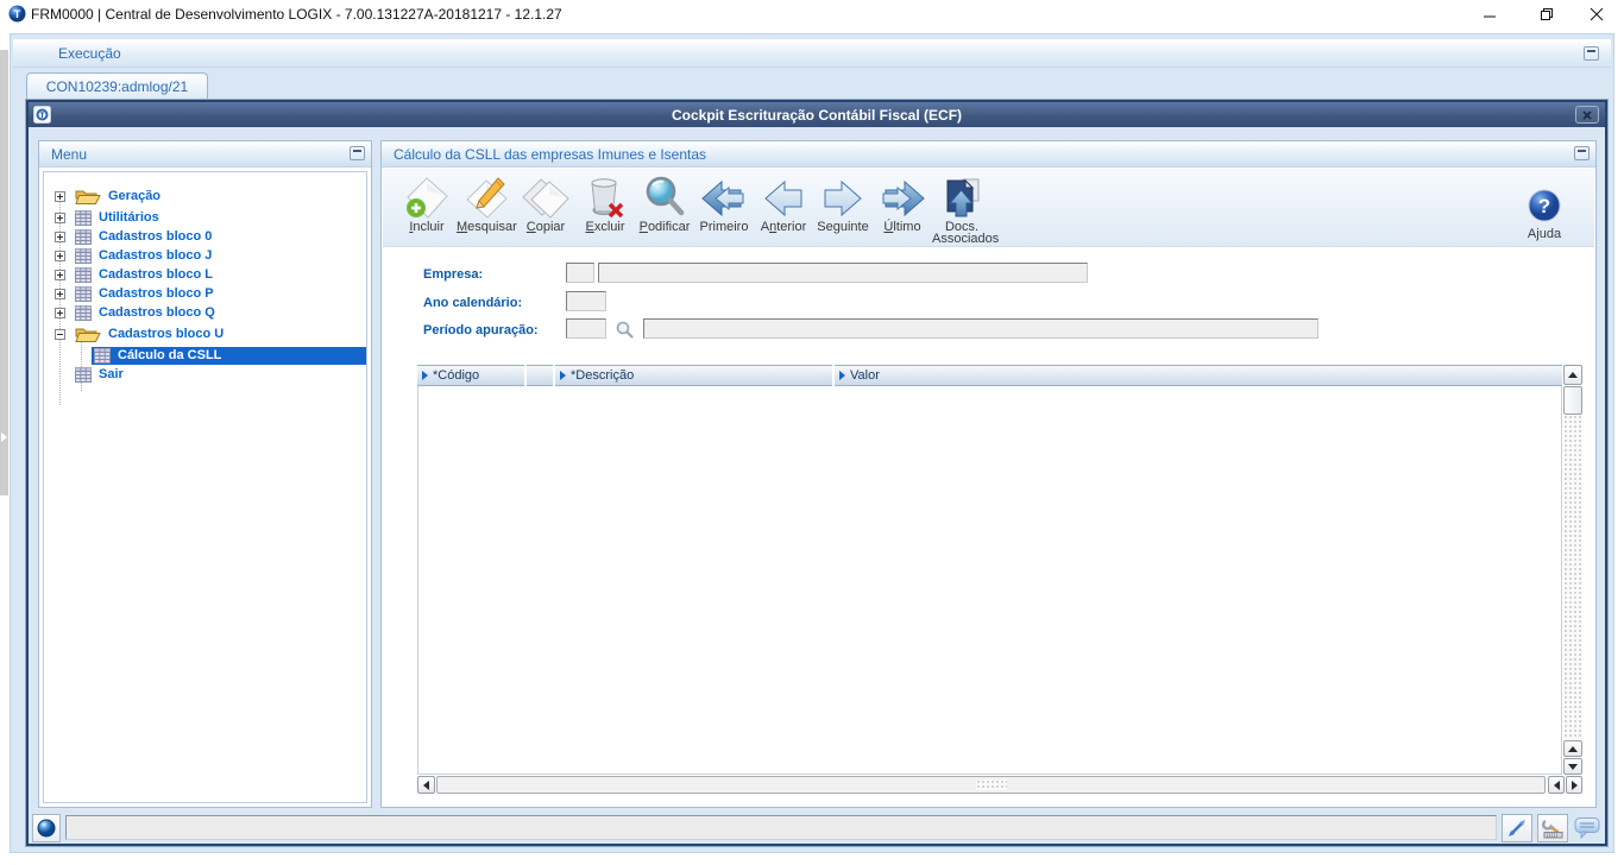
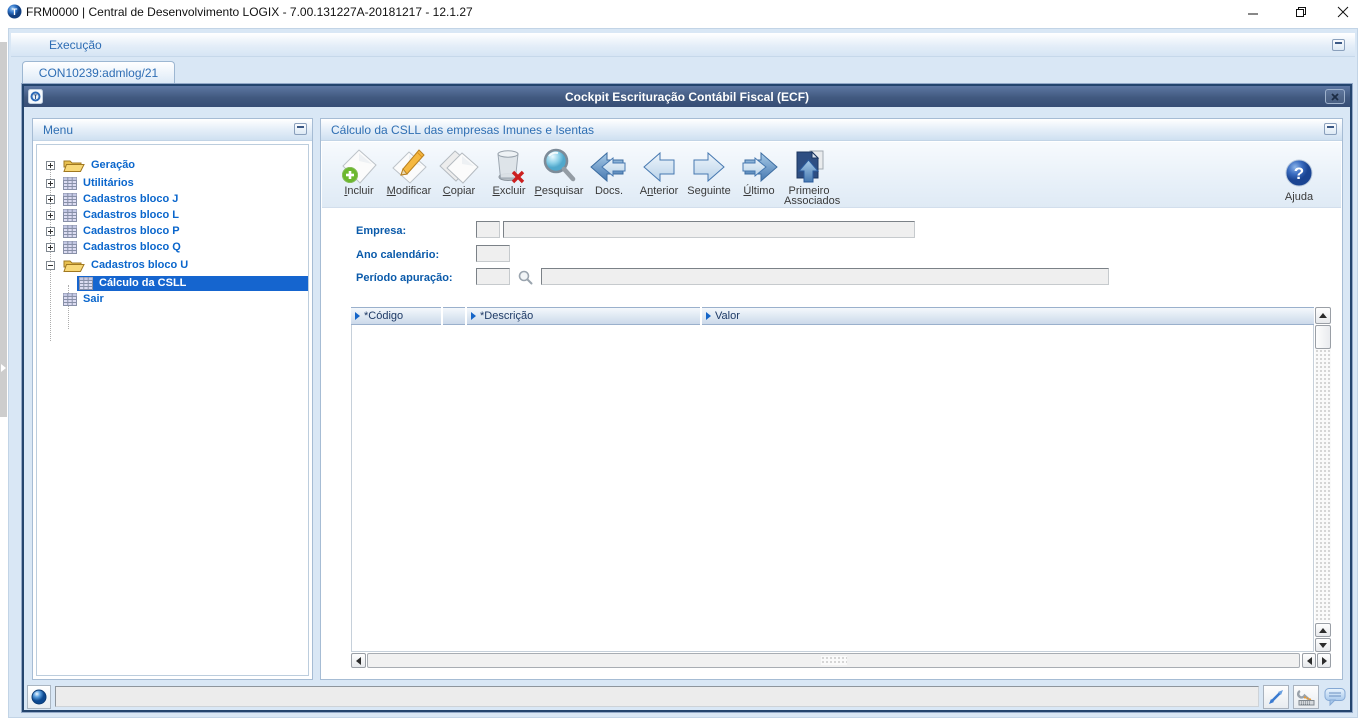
  T
  FRM0000 | Central de Desenvolvimento LOGIX - 7.00.131227A-20181217 - 12.1.27
  Execução
  CON10239:admlog/21
  Cockpit Escrituração Contábil Fiscal (ECF)
  Menu
  Geração
  Utilitários
- Cadastros bloco 0
  Cadastros bloco J
  Cadastros bloco L
  Cadastros bloco P
  Cadastros bloco Q
  Cadastros bloco U
  Cálculo da CSLL
  Sair
  Cálculo da CSLL das empresas Imunes e Isentas
  Incluir
- Mesquisar
+ Modificar
  Copiar
  Excluir
- Podificar
+ Pesquisar
- Primeiro
+ Docs.
  Anterior
  Seguinte
  Último
- Docs.
+ Primeiro
  Associados
  ?
  Ajuda
  Empresa:
  Ano calendário:
  Período apuração:
  *Código
  *Descrição
  Valor
